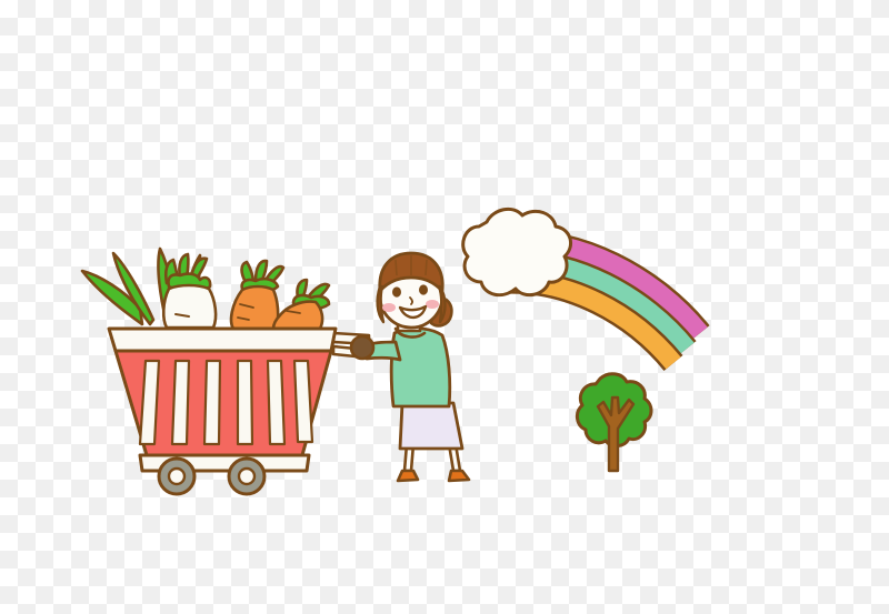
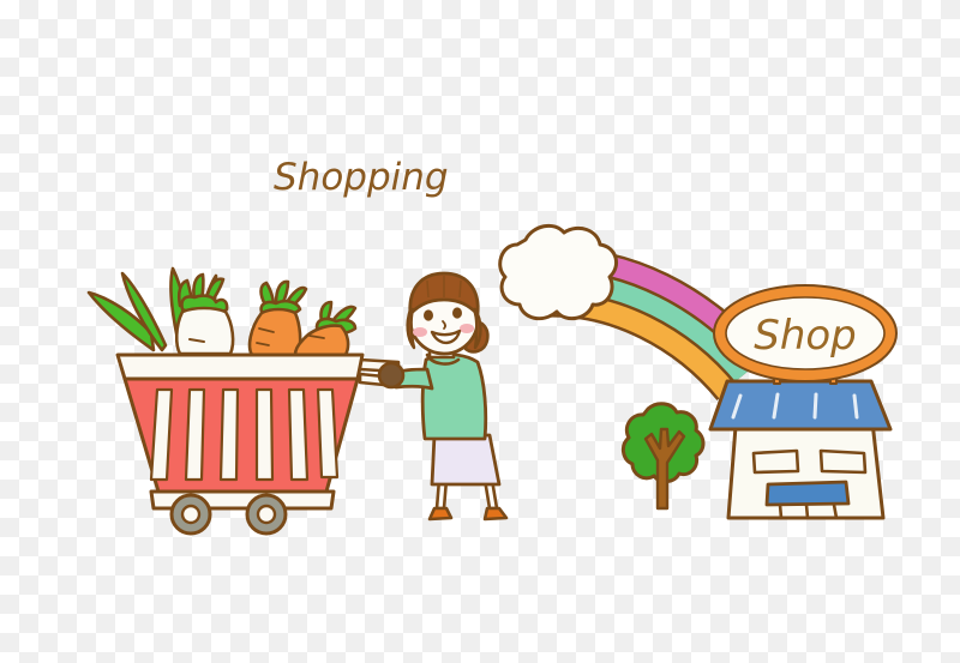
+ Shopping
+ Shop
